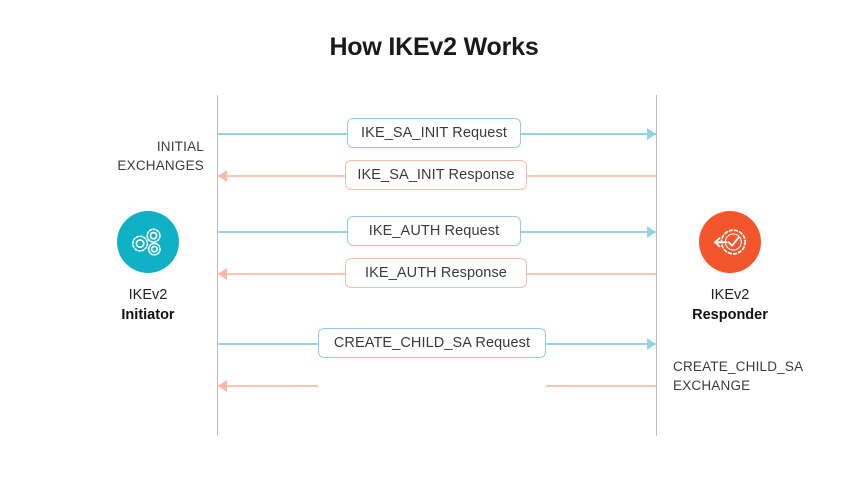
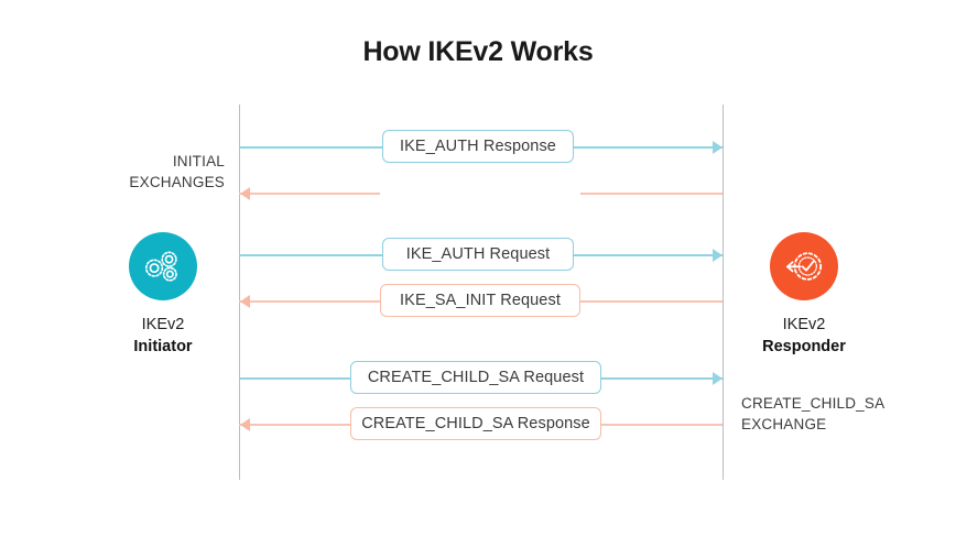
  How IKEv2 Works
  INITIAL
  EXCHANGES
  CREATE_CHILD_SA
  EXCHANGE
  IKEv2
  Initiator
  IKEv2
  Responder
- IKE_SA_INIT Request
+ IKE_AUTH Response
- IKE_SA_INIT Response
  IKE_AUTH Request
- IKE_AUTH Response
+ IKE_SA_INIT Request
  CREATE_CHILD_SA Request
+ CREATE_CHILD_SA Response
